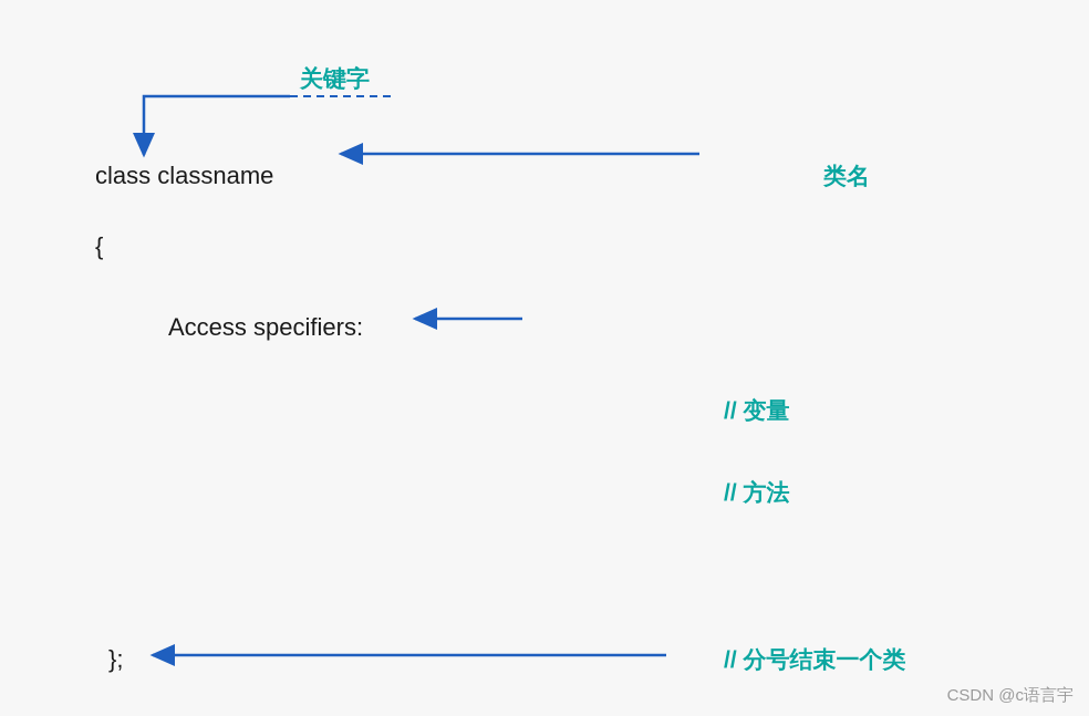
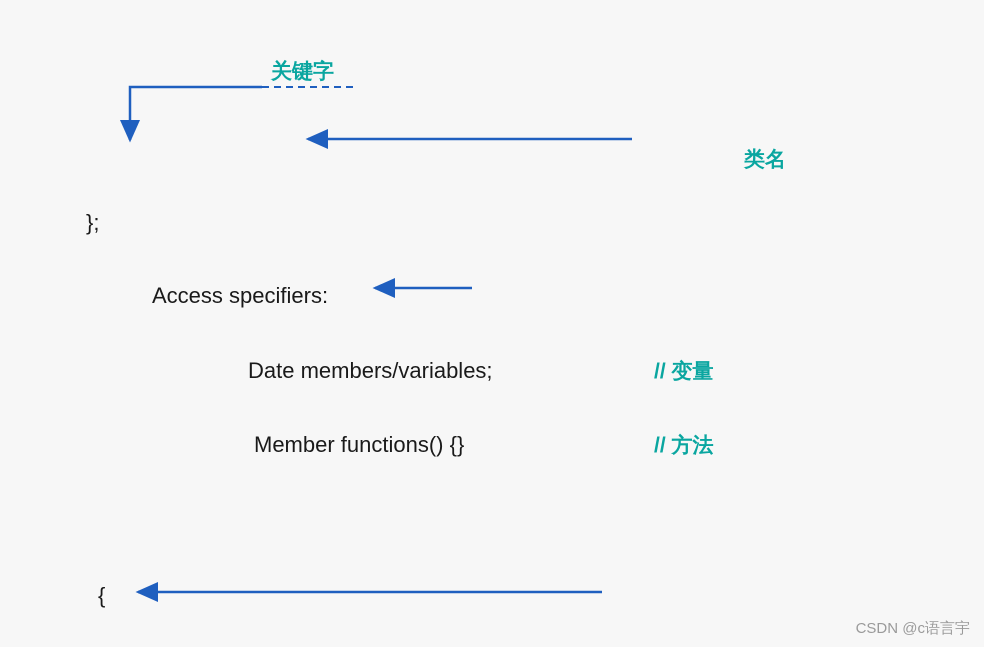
  关键字
- class classname
- {
+ };
  Access specifiers:
+ Date members/variables;
+ Member functions() {}
- };
+ {
  类名
  // 变量
  // 方法
- // 分号结束一个类
  CSDN @c语言宇
